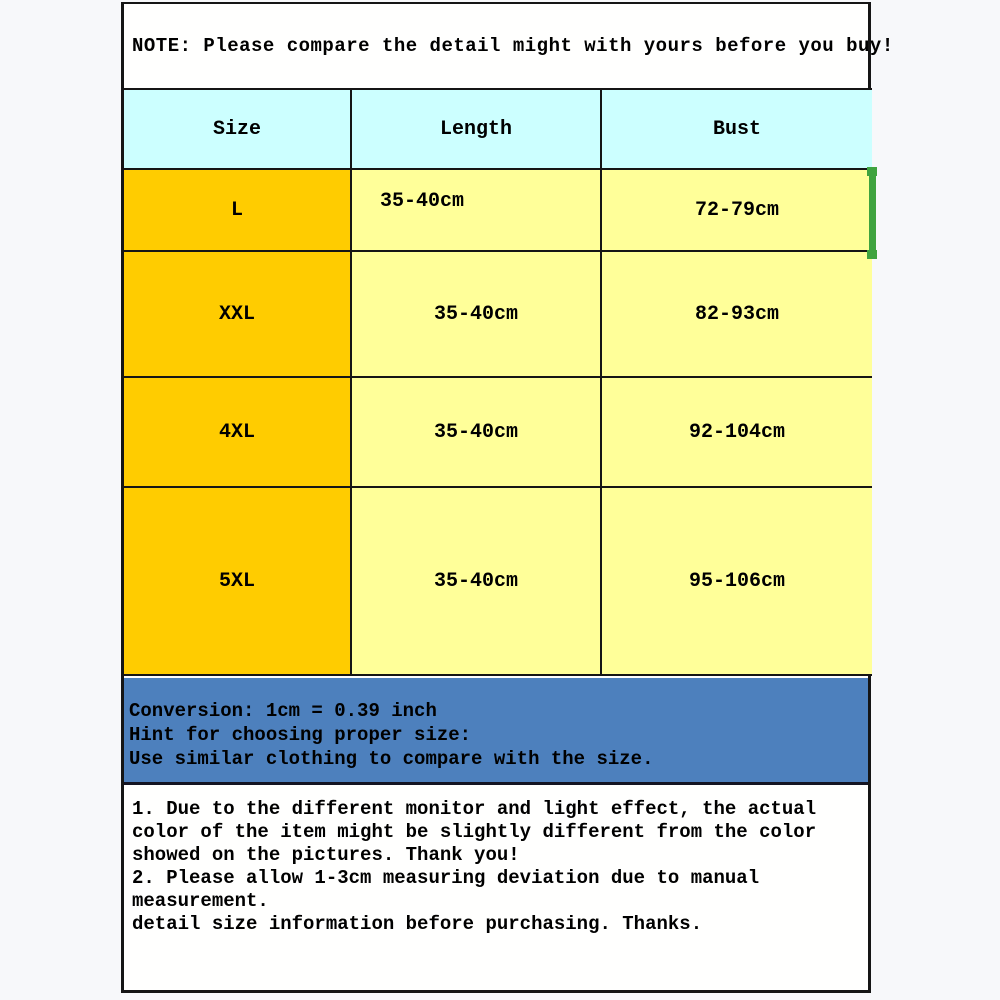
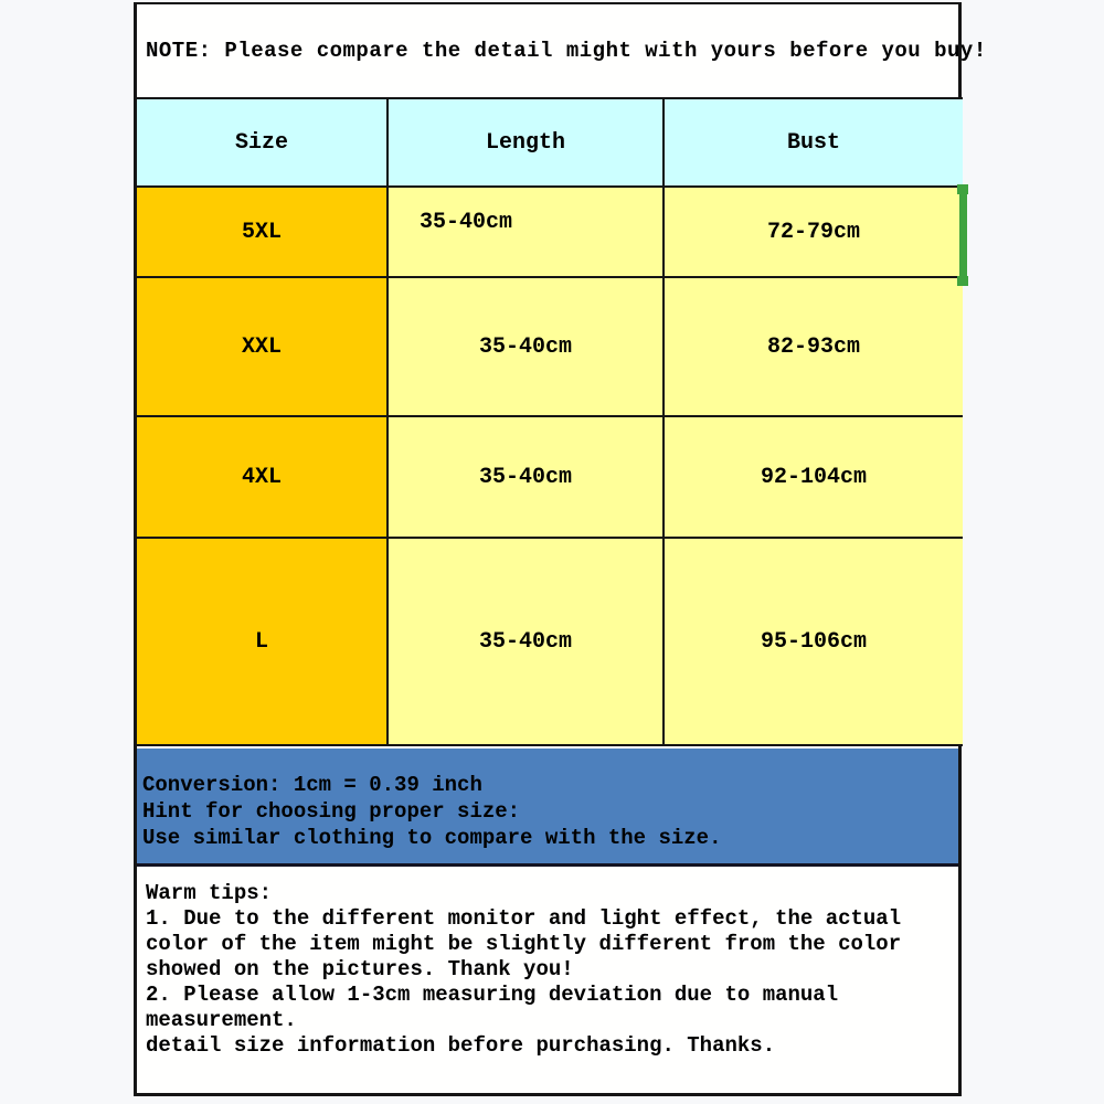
  NOTE: Please compare the detail might with yours before you buy!
  Size	Length	Bust
- L	35-40cm	72-79cm
+ 5XL	35-40cm	72-79cm
  XXL	35-40cm	82-93cm
  4XL	35-40cm	92-104cm
- 5XL	35-40cm	95-106cm
+ L	35-40cm	95-106cm
  Conversion: 1cm = 0.39 inch
  Hint for choosing proper size:
  Use similar clothing to compare with the size.
+ Warm tips:
  1. Due to the different monitor and light effect, the actual
  color of the item might be slightly different from the color
  showed on the pictures. Thank you!
  2. Please allow 1-3cm measuring deviation due to manual
  measurement.
  detail size information before purchasing. Thanks.
